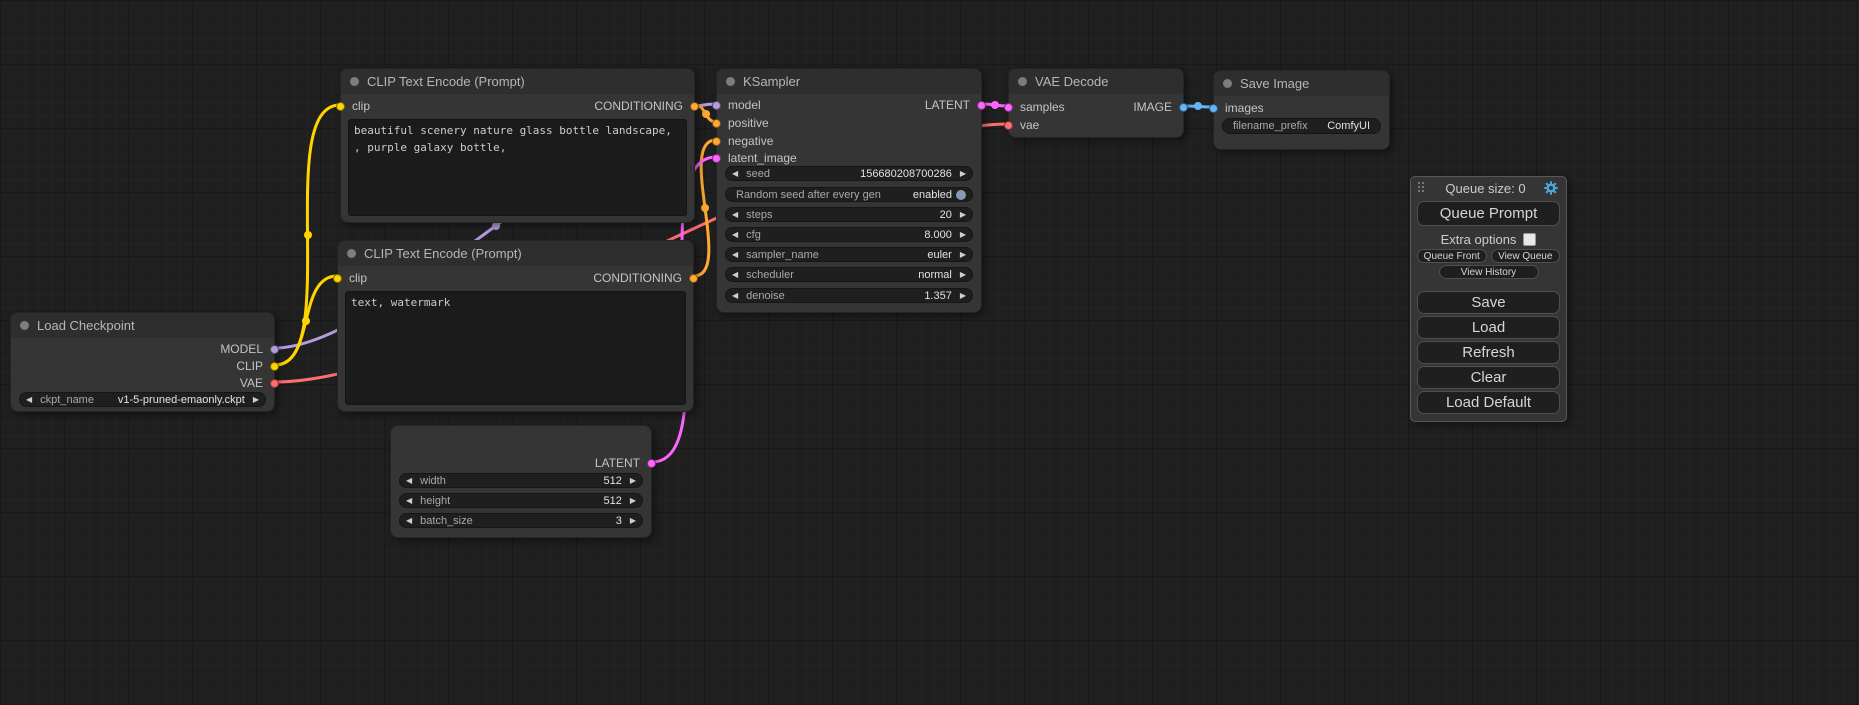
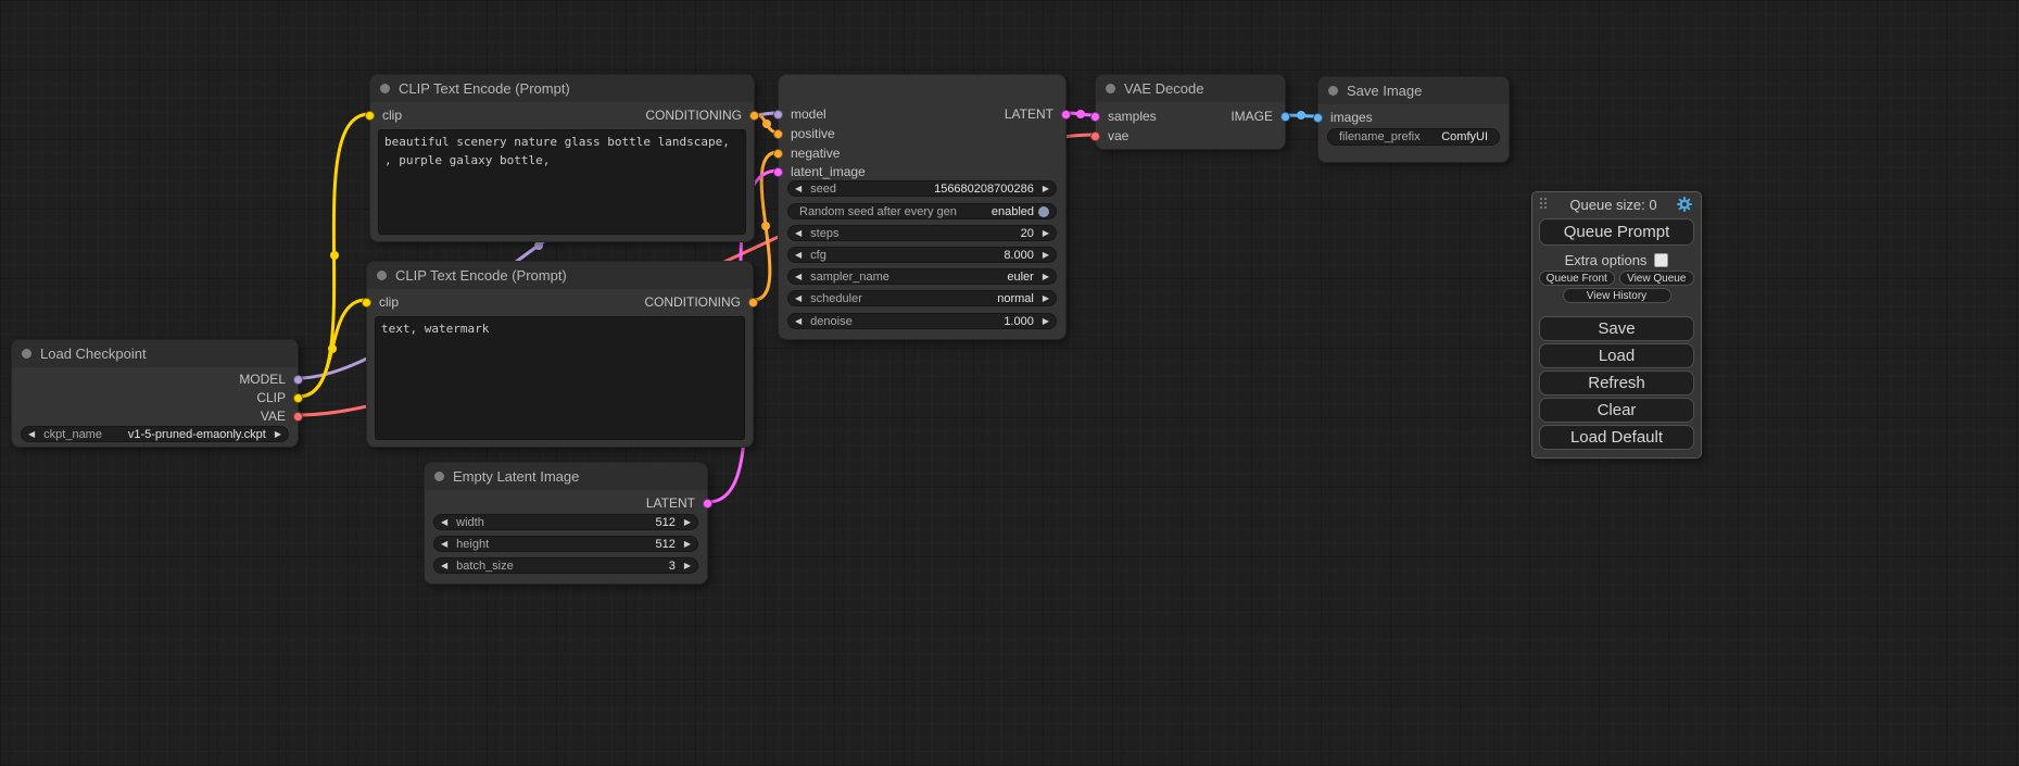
  Load Checkpoint
  MODEL
  CLIP
  VAE
  ◀
  ckpt_name
  v1-5-pruned-emaonly.ckpt
  ▶
  CLIP Text Encode (Prompt)
  clip
  CONDITIONING
  CLIP Text Encode (Prompt)
  clip
  CONDITIONING
  text, watermark
+ Empty Latent Image
  LATENT
  ◀
  width
  512
  ▶
  ◀
  height
  512
  ▶
  ◀
  batch_size
  3
  ▶
- KSampler
  model
  positive
  negative
  latent_image
  LATENT
  ◀
  seed
  156680208700286
  ▶
  Random seed after every gen
  enabled
  ◀
  steps
  20
  ▶
  ◀
  cfg
  8.000
  ▶
  ◀
  sampler_name
  euler
  ▶
  ◀
  scheduler
  normal
  ▶
  ◀
  denoise
- 1.357
+ 1.000
  ▶
  VAE Decode
  samples
  vae
  IMAGE
  Save Image
  images
  filename_prefix
  ComfyUI
  Queue size: 0
  Queue Prompt
  Extra options
  Queue Front
  View Queue
  View History
  Save
  Load
  Refresh
  Clear
  Load Default
